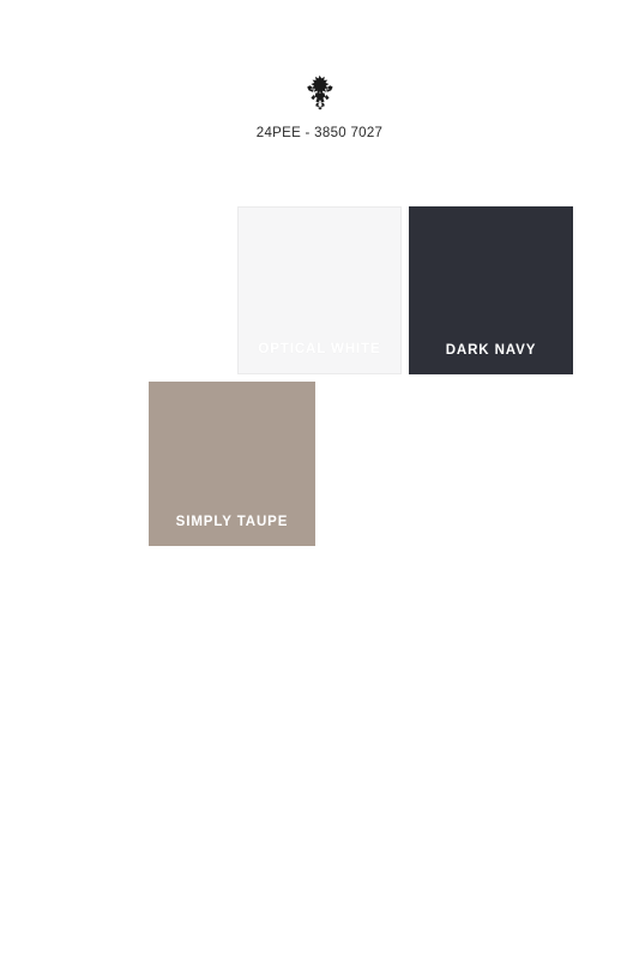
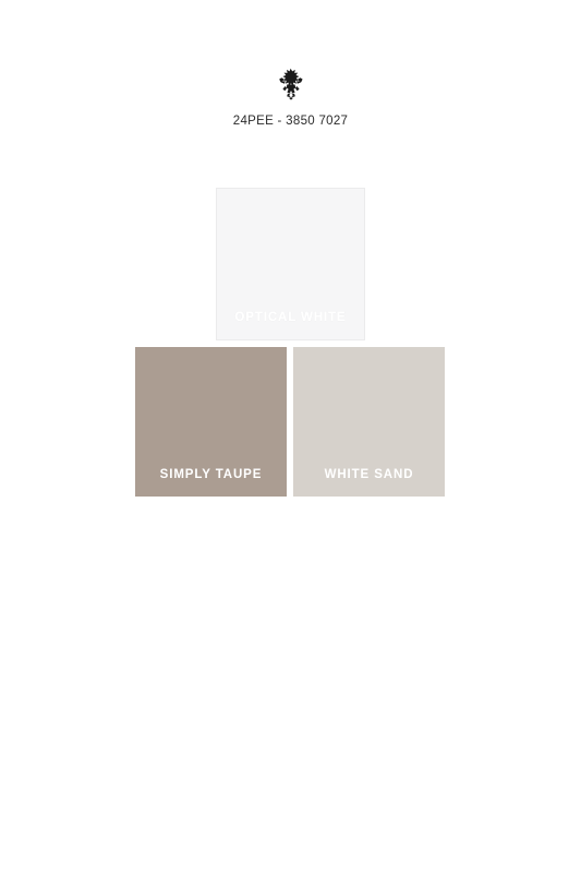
  24PEE - 3850 7027
- DARK NAVY
  SIMPLY TAUPE
+ WHITE SAND
